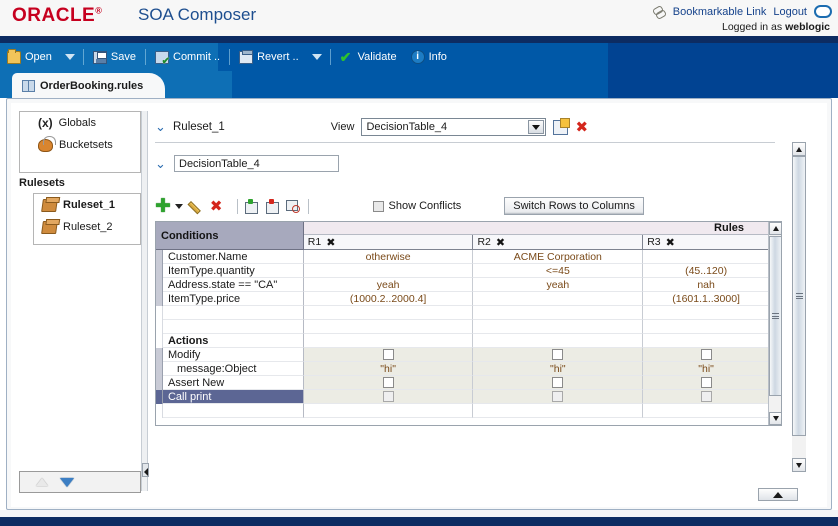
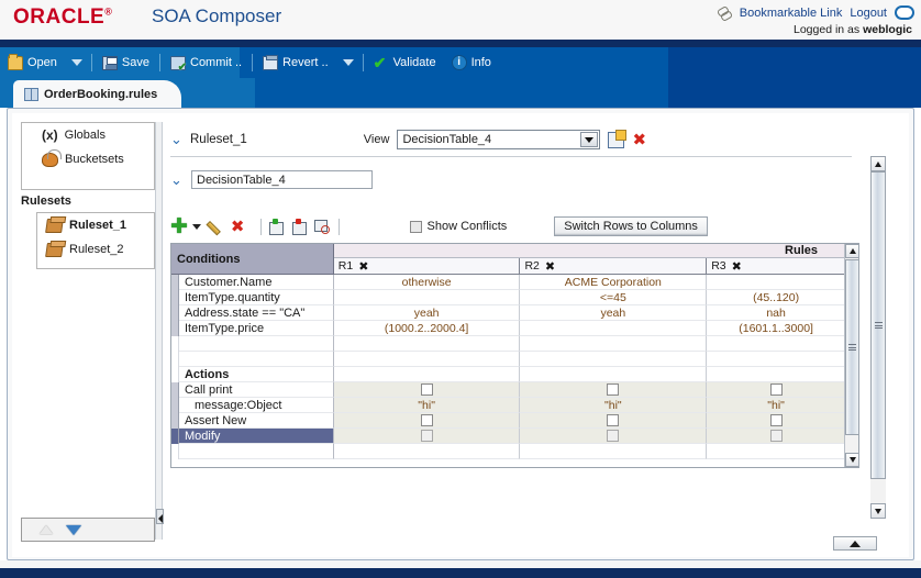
  ORACLE®
  SOA Composer
  Bookmarkable Link
  Logout
  Logged in as weblogic
  Open
  Save
  Commit ..
  Revert ..
  ✔
  Validate
  i
  Info
  OrderBooking.rules
  (x)
  Globals
  Bucketsets
  Rulesets
  Ruleset_1
  Ruleset_2
  ⌄
  Ruleset_1
  View
  DecisionTable_4
  ✖
  ⌄
  DecisionTable_4
  ✚
  ✖
  Show Conflicts
  Switch Rows to Columns
  Rules
  R1
  ✖
  R2
  ✖
  R3
  ✖
  Conditions
  Customer.Name
  otherwise
  ACME Corporation
  ItemType.quantity
  <=45
  (45..120)
  Address.state == "CA"
  yeah
  yeah
  nah
  ItemType.price
  (1000.2..2000.4]
  (1601.1..3000]
  Actions
- Modify
+ Call print
  message:Object
  "hi"
  "hi"
  "hi"
  Assert New
- Call print
+ Modify
